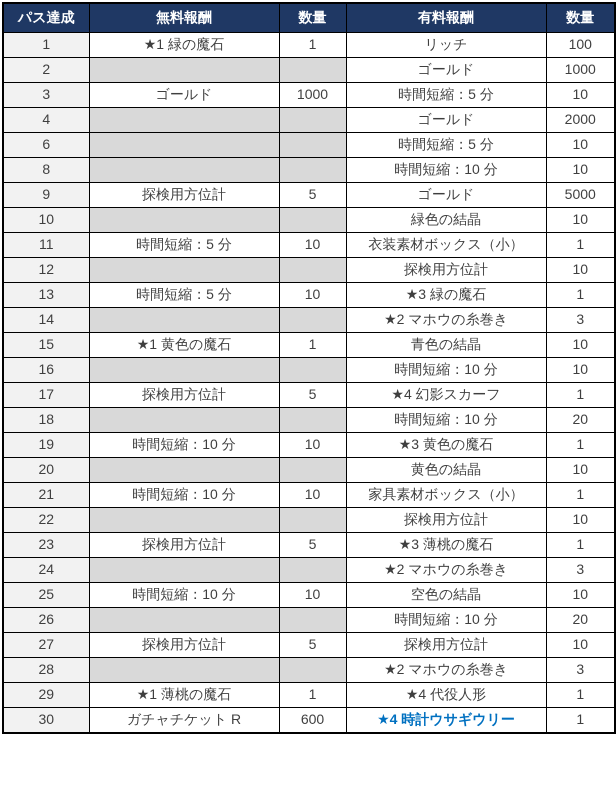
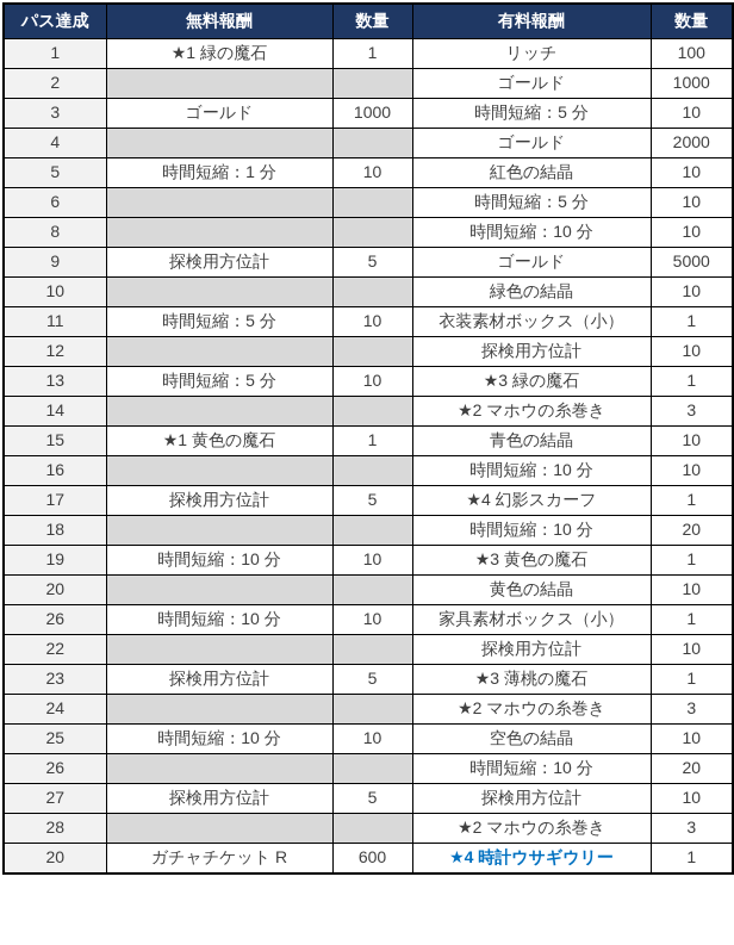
  パス達成	無料報酬	数量	有料報酬	数量
  1	★1 緑の魔石	1	リッチ	100
  2			ゴールド	1000
  3	ゴールド	1000	時間短縮：5 分	10
  4			ゴールド	2000
+ 5	時間短縮：1 分	10	紅色の結晶	10
  6			時間短縮：5 分	10
  8			時間短縮：10 分	10
  9	探検用方位計	5	ゴールド	5000
  10			緑色の結晶	10
  11	時間短縮：5 分	10	衣装素材ボックス（小）	1
  12			探検用方位計	10
  13	時間短縮：5 分	10	★3 緑の魔石	1
  14			★2 マホウの糸巻き	3
  15	★1 黄色の魔石	1	青色の結晶	10
  16			時間短縮：10 分	10
  17	探検用方位計	5	★4 幻影スカーフ	1
  18			時間短縮：10 分	20
  19	時間短縮：10 分	10	★3 黄色の魔石	1
  20			黄色の結晶	10
- 21	時間短縮：10 分	10	家具素材ボックス（小）	1
+ 26	時間短縮：10 分	10	家具素材ボックス（小）	1
  22			探検用方位計	10
  23	探検用方位計	5	★3 薄桃の魔石	1
  24			★2 マホウの糸巻き	3
  25	時間短縮：10 分	10	空色の結晶	10
  26			時間短縮：10 分	20
  27	探検用方位計	5	探検用方位計	10
  28			★2 マホウの糸巻き	3
- 29	★1 薄桃の魔石	1	★4 代役人形	1
- 30	ガチャチケット R	600	★4 時計ウサギウリー	1
+ 20	ガチャチケット R	600	★4 時計ウサギウリー	1
